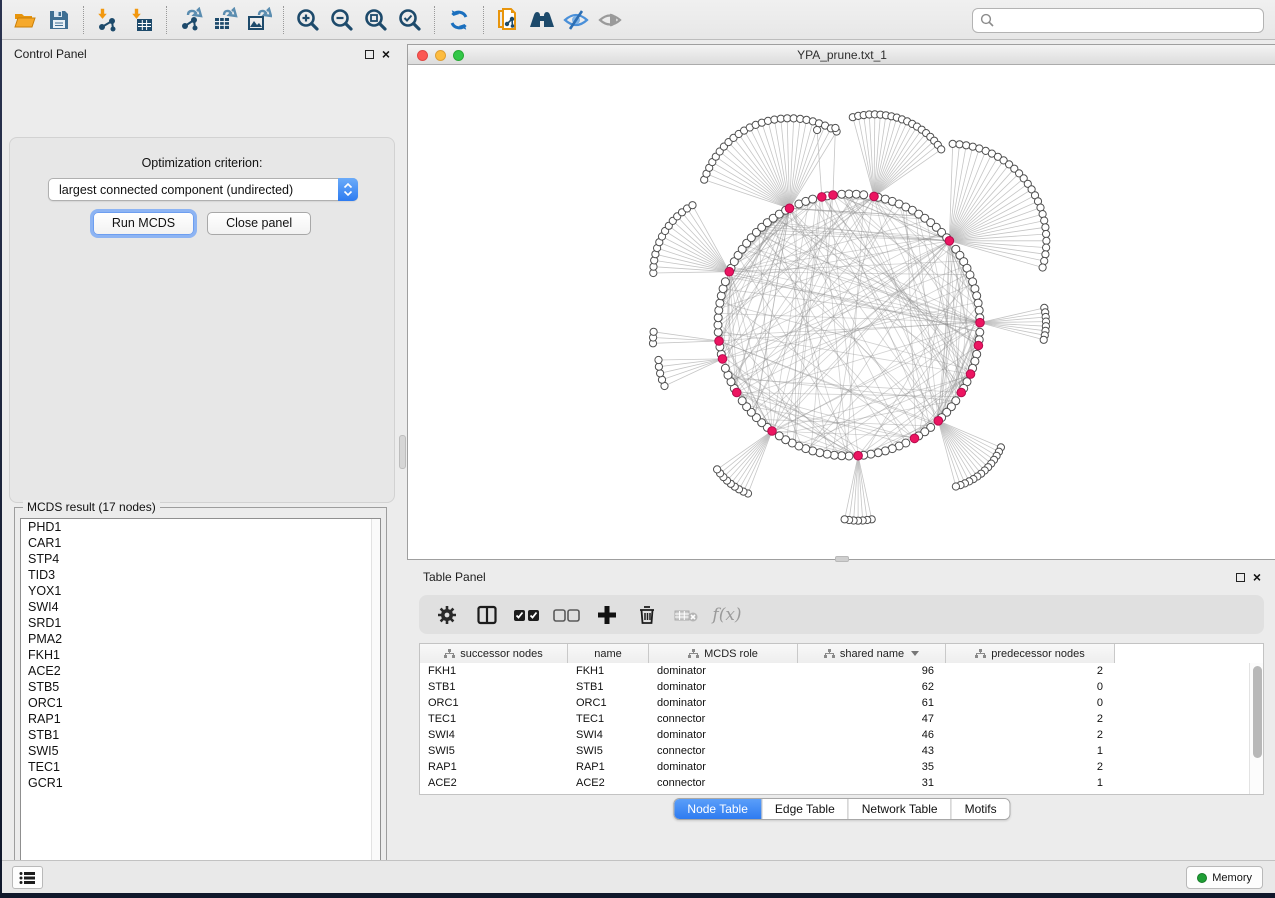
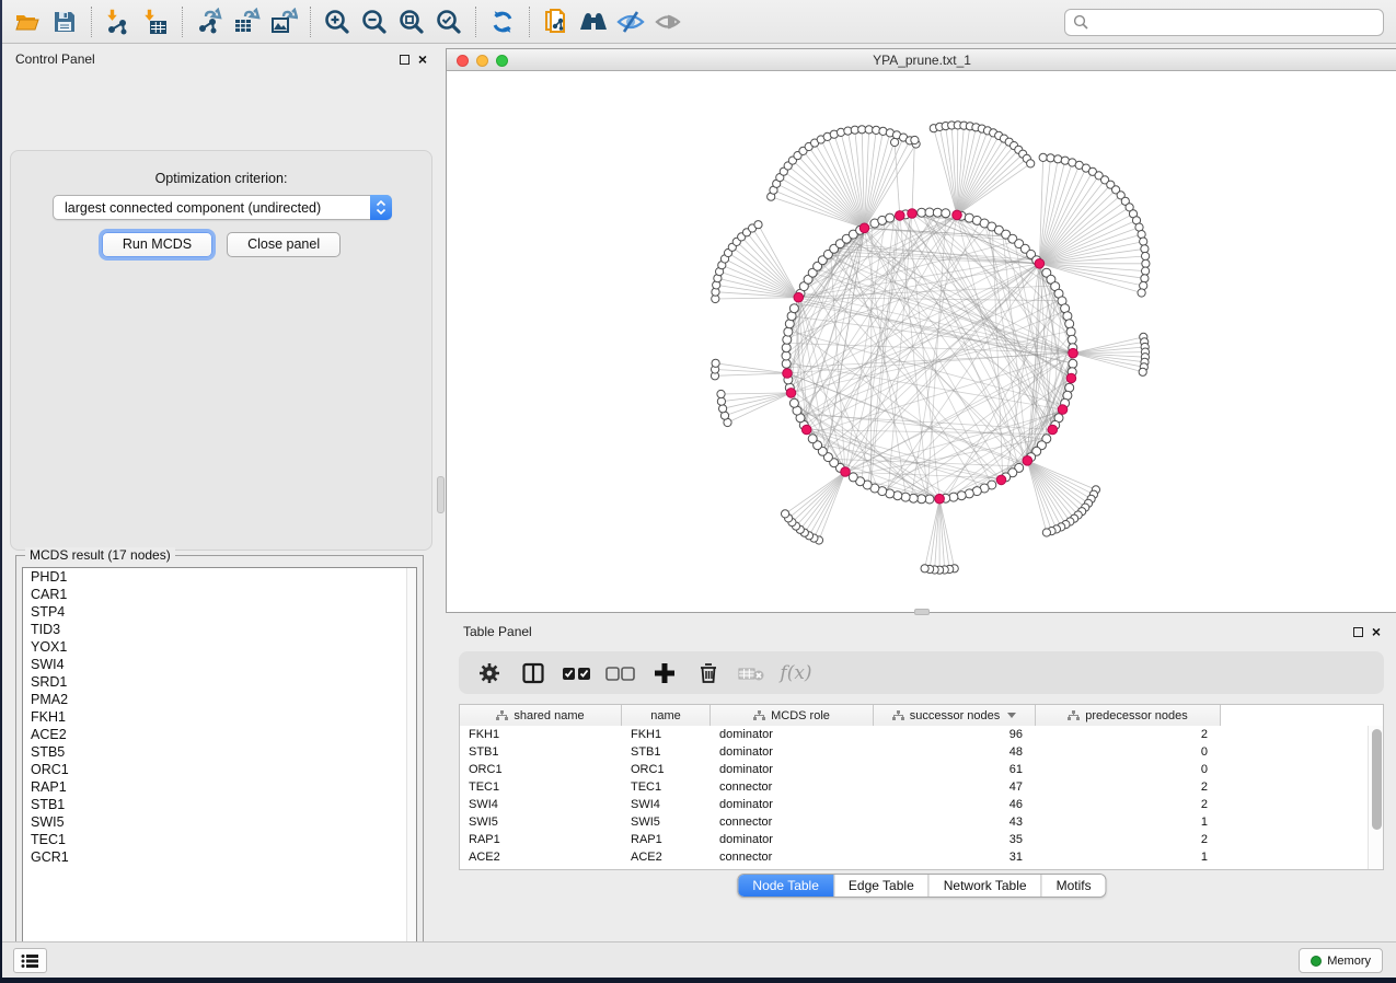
  Control Panel
  ×
  Optimization criterion:
  largest connected component (undirected)
  Run MCDS
  Close panel
  MCDS result (17 nodes)
  PHD1
  CAR1
  STP4
  TID3
  YOX1
  SWI4
  SRD1
  PMA2
  FKH1
  ACE2
  STB5
  ORC1
  RAP1
  STB1
  SWI5
  TEC1
  GCR1
  YPA_prune.txt_1
  Table Panel
  ×
  f(x)
- successor nodes
+ shared name
  name
  MCDS role
- shared name
+ successor nodes
  predecessor nodes
  FKH1
  FKH1
  dominator
  96
  2
  STB1
  STB1
  dominator
- 62
+ 48
  0
  ORC1
  ORC1
  dominator
  61
  0
  TEC1
  TEC1
  connector
  47
  2
  SWI4
  SWI4
  dominator
  46
  2
  SWI5
  SWI5
  connector
  43
  1
  RAP1
  RAP1
  dominator
  35
  2
  ACE2
  ACE2
  connector
  31
  1
  Node Table
  Edge Table
  Network Table
  Motifs
  Memory
